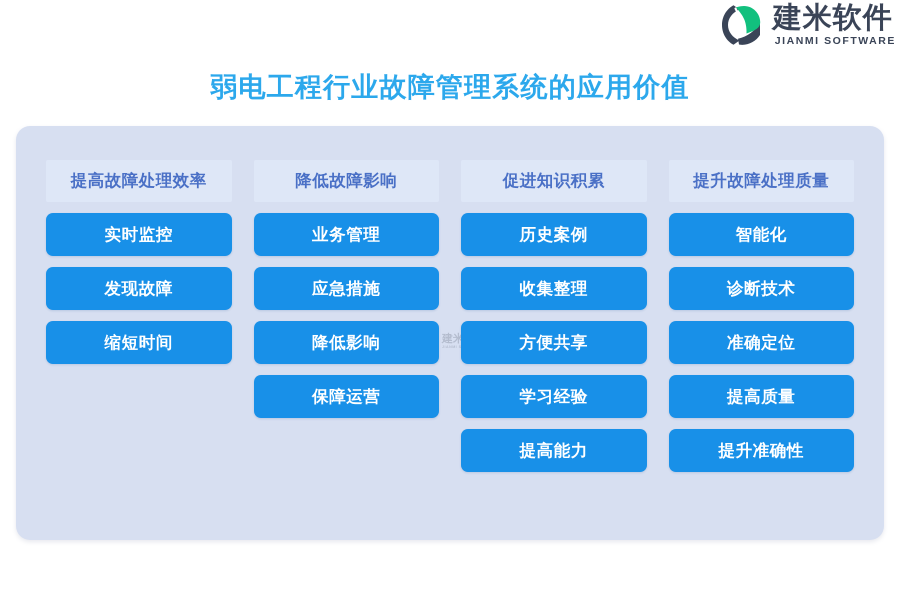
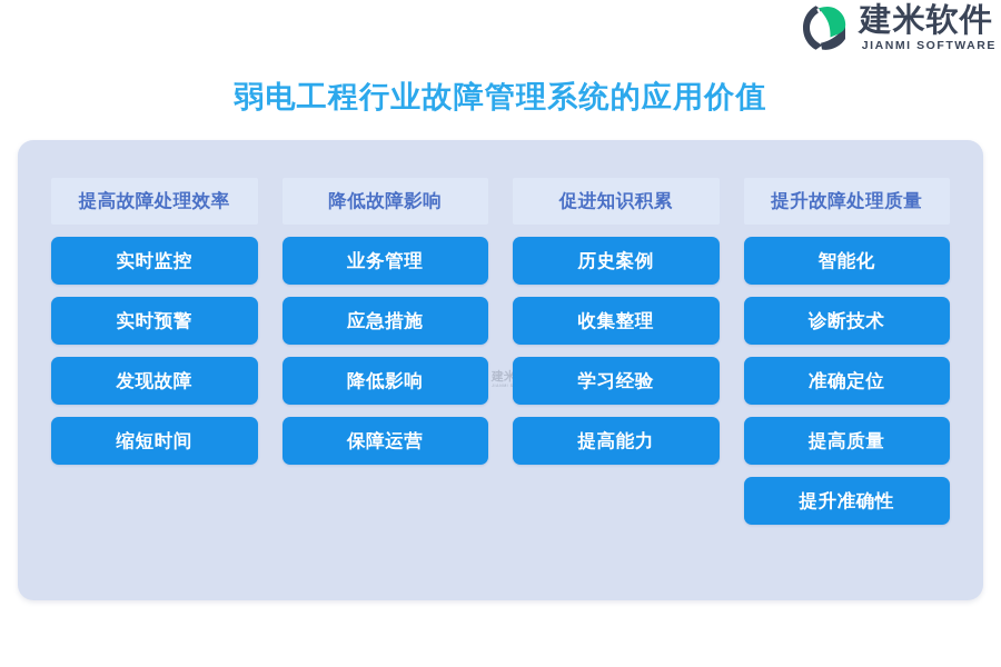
  建米软件
  JIANMI SOFTWARE
  弱电工程行业故障管理系统的应用价值
  提高故障处理效率
  实时监控
+ 实时预警
  发现故障
  缩短时间
  降低故障影响
  业务管理
  应急措施
  降低影响
  保障运营
  促进知识积累
  历史案例
  收集整理
- 方便共享
  学习经验
  提高能力
  提升故障处理质量
  智能化
  诊断技术
  准确定位
  提高质量
  提升准确性
